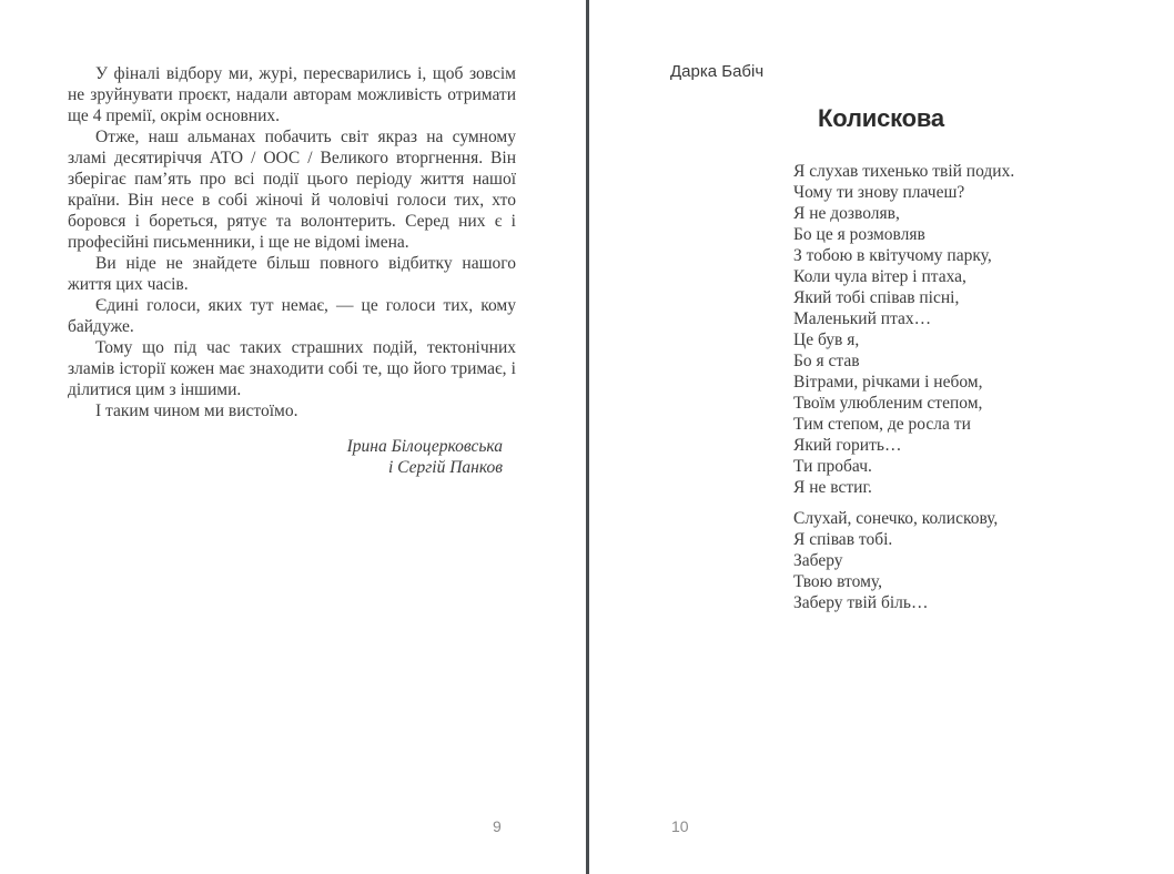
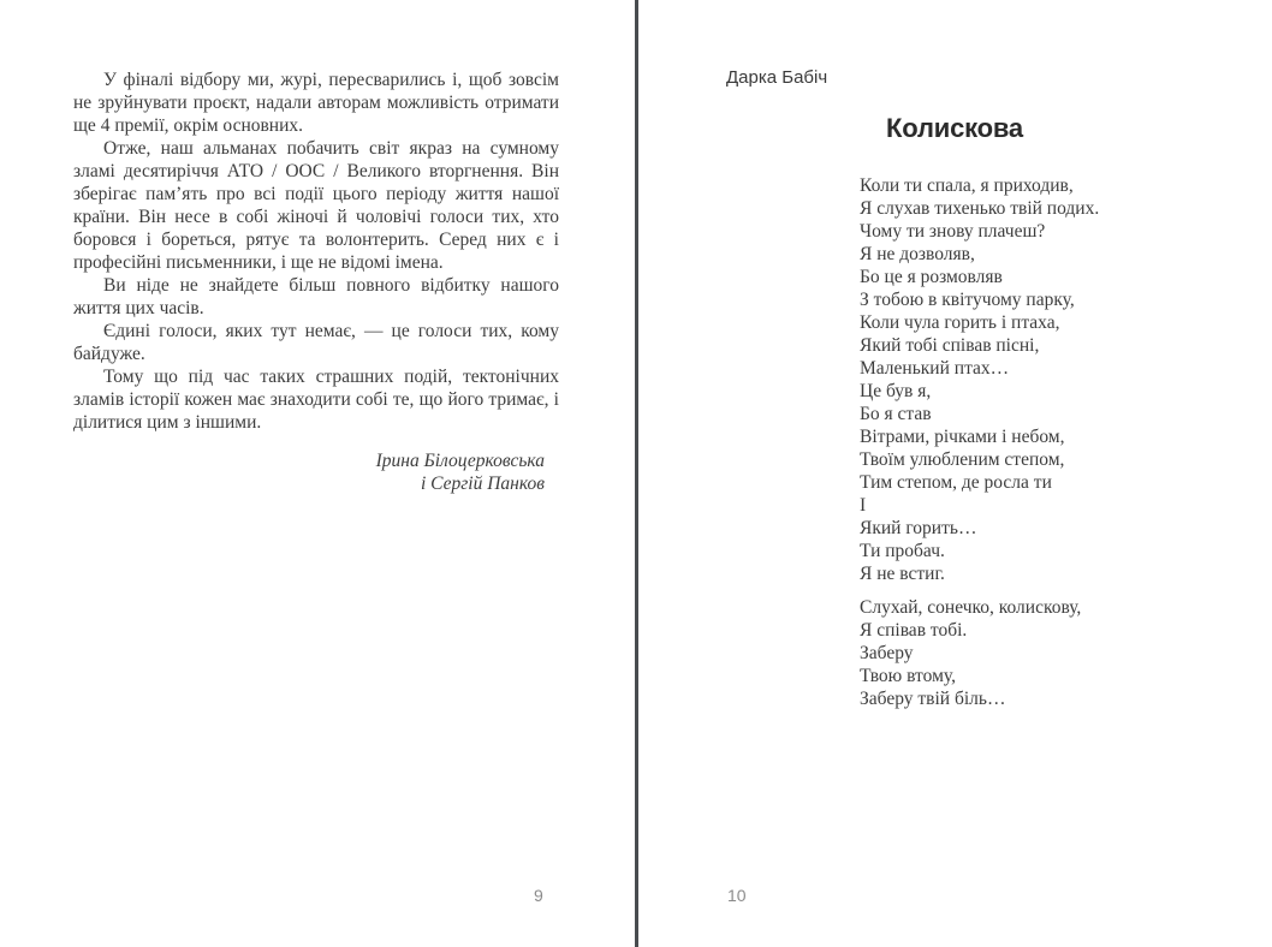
  У фіналі відбору ми, журі, пересварились і, щоб зовсім не зруйнувати проєкт, надали авторам можливість отримати ще 4 премії, окрім основних.
  Отже, наш альманах побачить світ якраз на сумному зламі десятиріччя АТО / ООС / Великого вторгнення. Він зберігає пам’ять про всі події цього періоду життя нашої країни. Він несе в собі жіночі й чоловічі голоси тих, хто боровся і бореться, рятує та волонтерить. Серед них є і професійні письменники, і ще не відомі імена.
  Ви ніде не знайдете більш повного відбитку нашого життя цих часів.
  Єдині голоси, яких тут немає, — це голоси тих, кому байдуже.
  Тому що під час таких страшних подій, тектонічних зламів історії кожен має знаходити собі те, що його тримає, і ділитися цим з іншими.
- І таким чином ми вистоїмо.
  Ірина Білоцерковська
  і Сергій Панков
  9
  Дарка Бабіч
  Колискова
+ Коли ти спала, я приходив,
  Я слухав тихенько твій подих.
  Чому ти знову плачеш?
  Я не дозволяв,
  Бо це я розмовляв
  З тобою в квітучому парку,
- Коли чула вітер і птаха,
+ Коли чула горить і птаха,
  Який тобі співав пісні,
  Маленький птах…
  Це був я,
  Бо я став
  Вітрами, річками і небом,
  Твоїм улюбленим степом,
  Тим степом, де росла ти
+ І
  Який горить…
  Ти пробач.
  Я не встиг.
  Слухай, сонечко, колискову,
  Я співав тобі.
  Заберу
  Твою втому,
  Заберу твій біль…
  10
